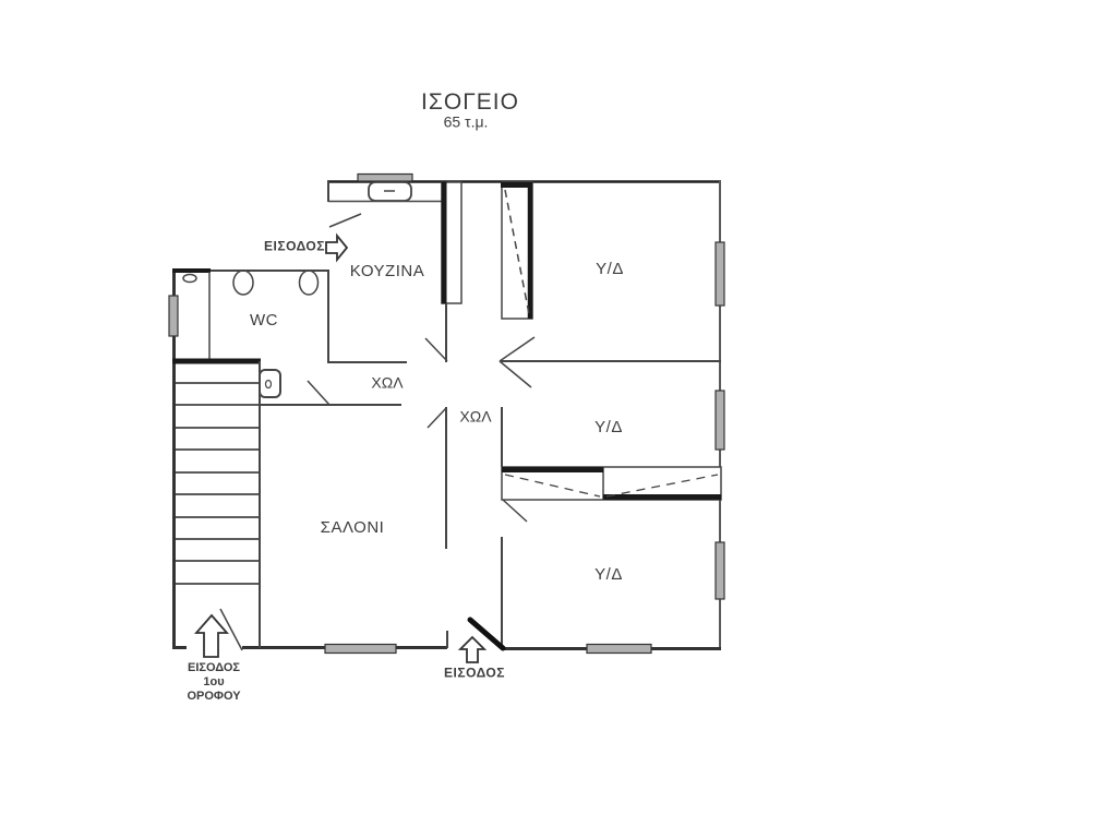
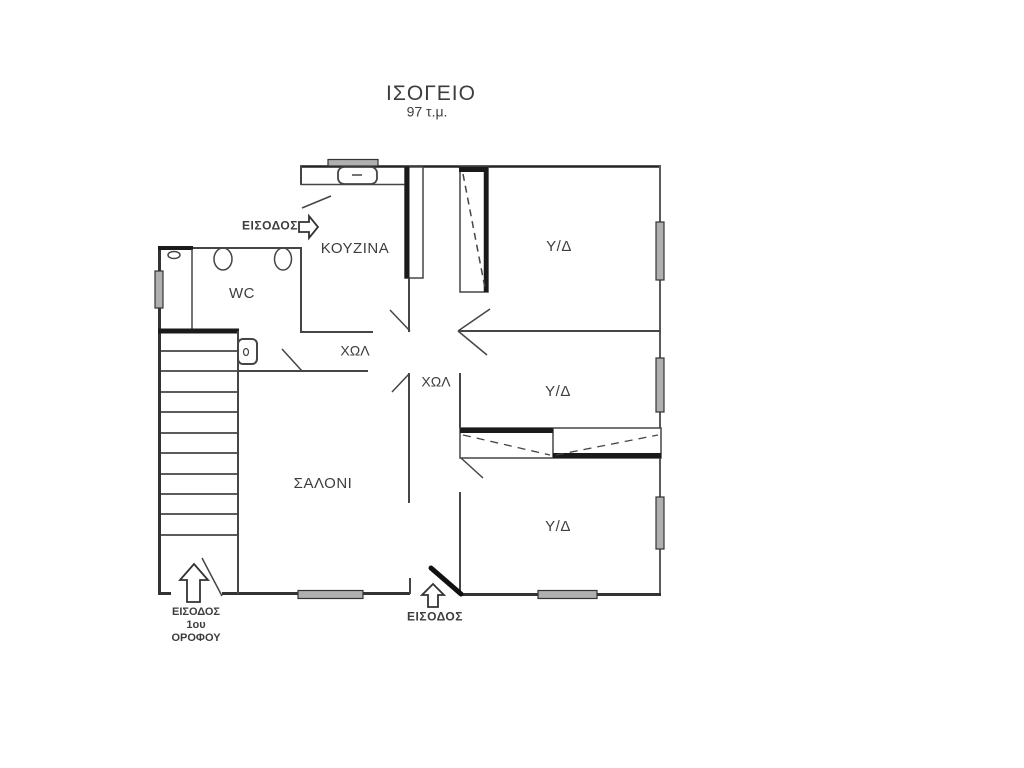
  ΙΣΟΓΕΙΟ
- 65 τ.μ.
+ 97 τ.μ.
  ΕΙΣΟΔΟΣ
  ΚΟΥΖΙΝΑ
  WC
  ΧΩΛ
  ΧΩΛ
  ΣΑΛΟΝΙ
  Υ/Δ
  Υ/Δ
  Υ/Δ
  ΕΙΣΟΔΟΣ
  ΕΙΣΟΔΟΣ
  1ου
  ΟΡΟΦΟΥ
